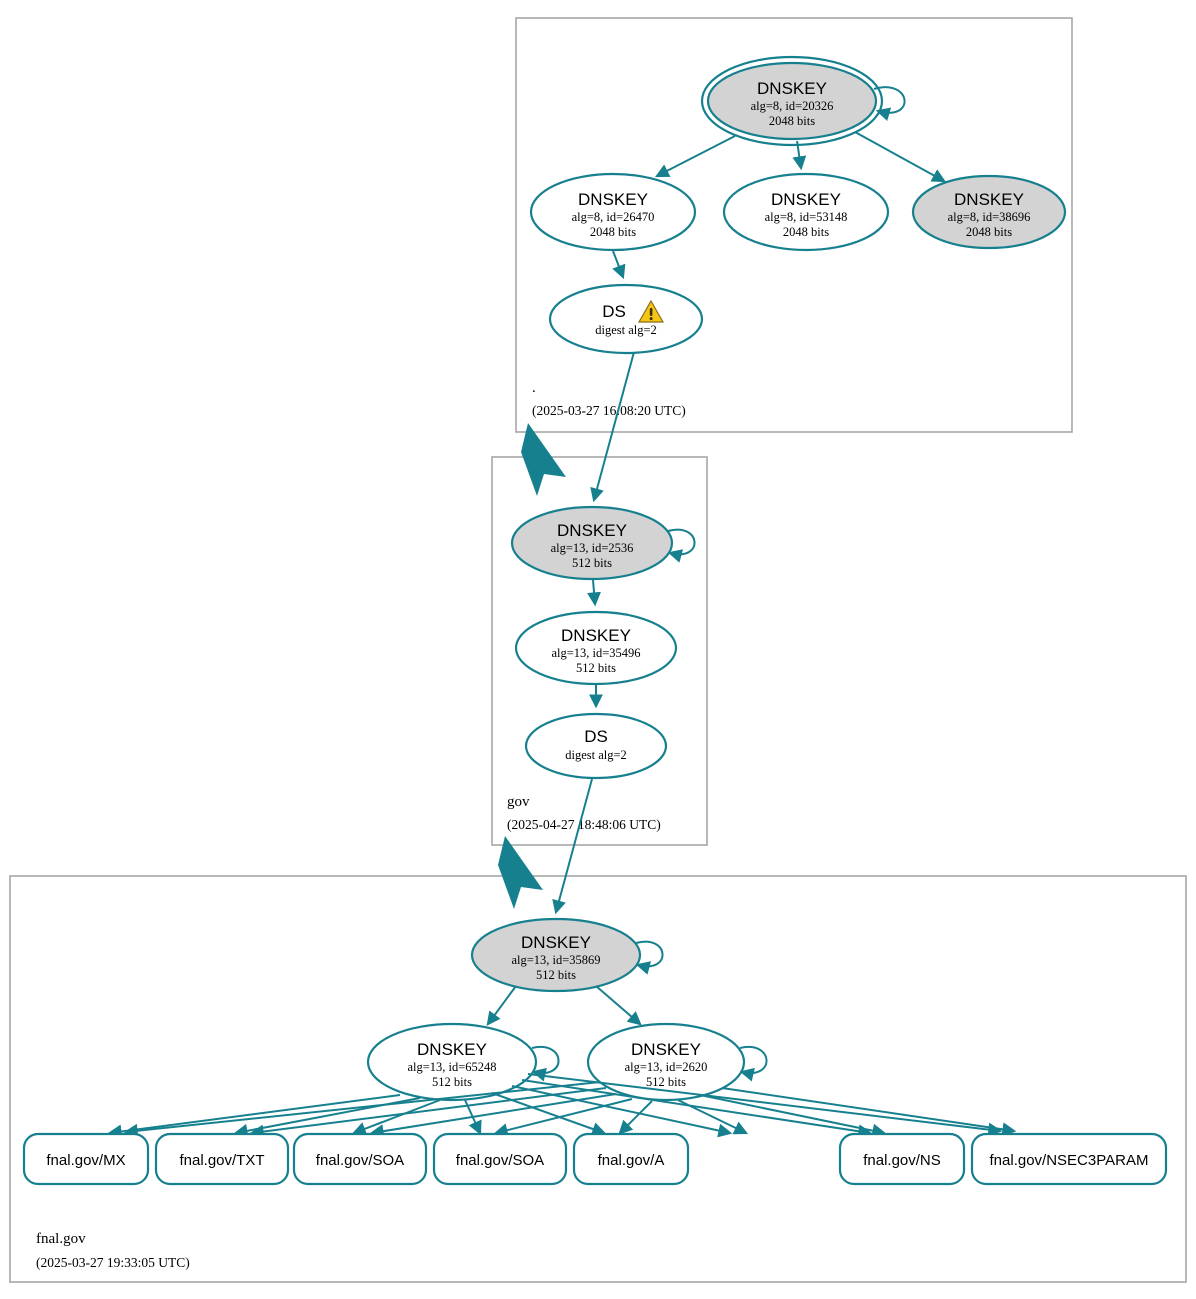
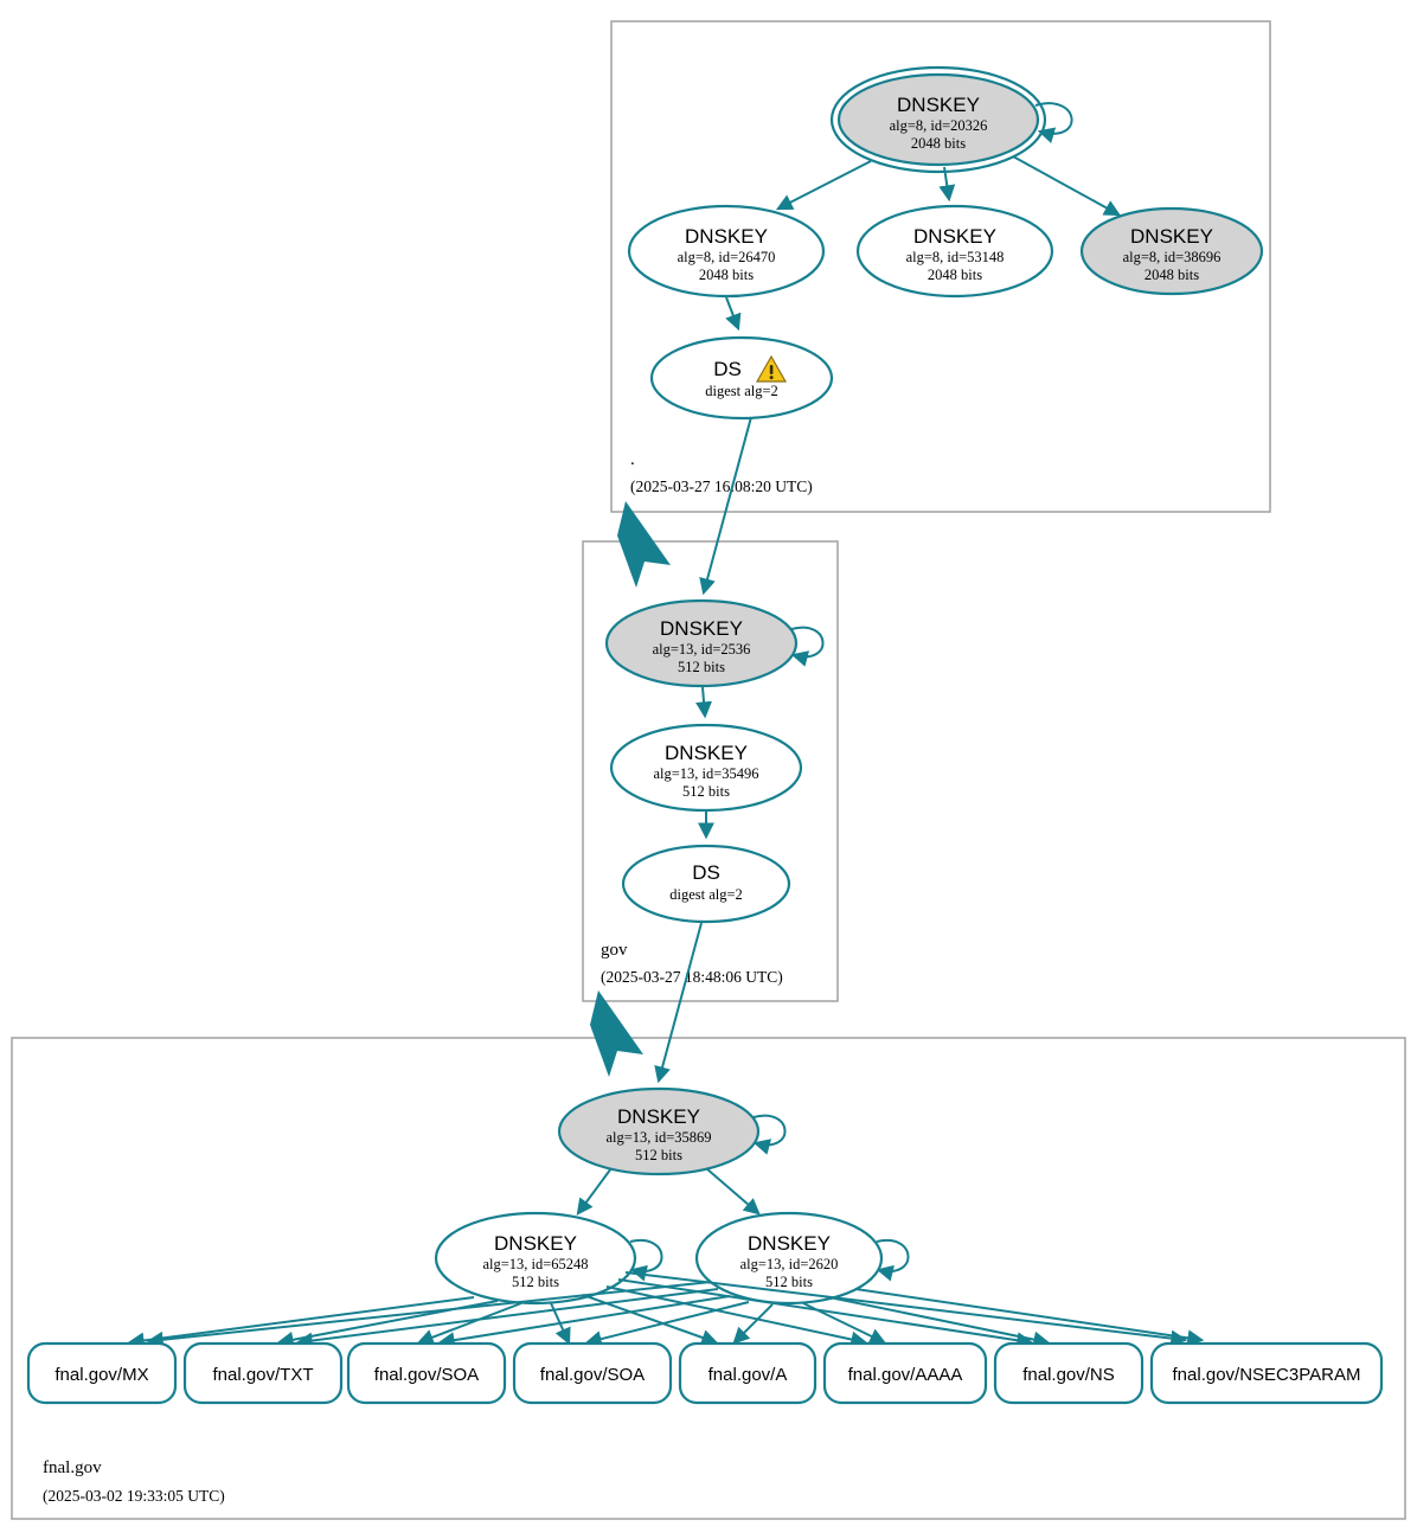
  DNSKEY
  alg=8, id=20326
  2048 bits
  DNSKEY
  alg=8, id=26470
  2048 bits
  DNSKEY
  alg=8, id=53148
  2048 bits
  DNSKEY
  alg=8, id=38696
  2048 bits
  DS
  digest alg=2
  .
  (2025-03-27 1608:20 UTC)
  DNSKEY
  alg=13, id=2536
  512 bits
  DNSKEY
  alg=13, id=35496
  512 bits
  DS
  digest alg=2
  gov
- (2025-04-27 18:48:06 UTC)
+ (2025-03-27 18:48:06 UTC)
  DNSKEY
  alg=13, id=35869
  512 bits
  DNSKEY
  alg=13, id=65248
  512 bits
  DNSKEY
  alg=13, id=2620
  512 bits
  fnal.gov/MX
  fnal.gov/TXT
  fnal.gov/SOA
  fnal.gov/SOA
  fnal.gov/A
+ fnal.gov/AAAA
  fnal.gov/NS
  fnal.gov/NSEC3PARAM
  fnal.gov
- (2025-03-27 19:33:05 UTC)
+ (2025-03-02 19:33:05 UTC)
